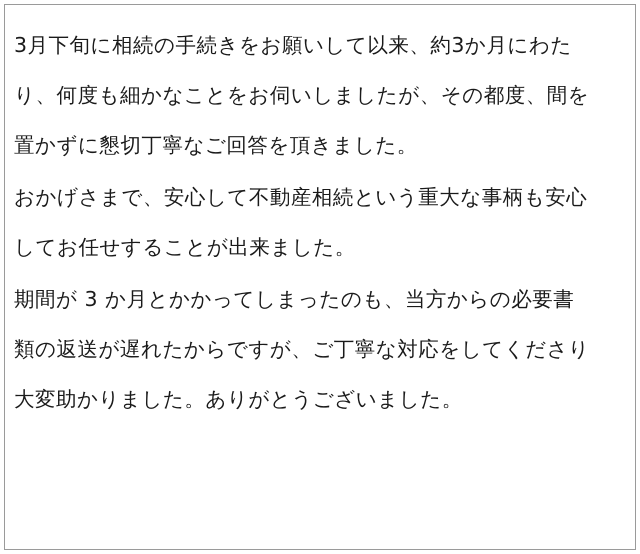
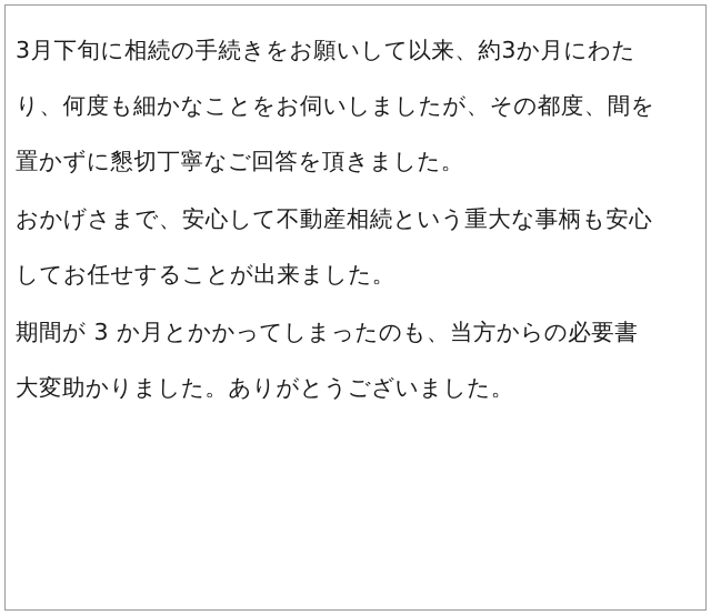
  3月下旬に相続の手続きをお願いして以来、約3か月にわた
  り、何度も細かなことをお伺いしましたが、その都度、間を
  置かずに懇切丁寧なご回答を頂きました。
  おかげさまで、安心して不動産相続という重大な事柄も安心
  してお任せすることが出来ました。
  期間が 3 か月とかかってしまったのも、当方からの必要書
- 類の返送が遅れたからですが、ご丁寧な対応をしてくださり
  大変助かりました。ありがとうございました。
